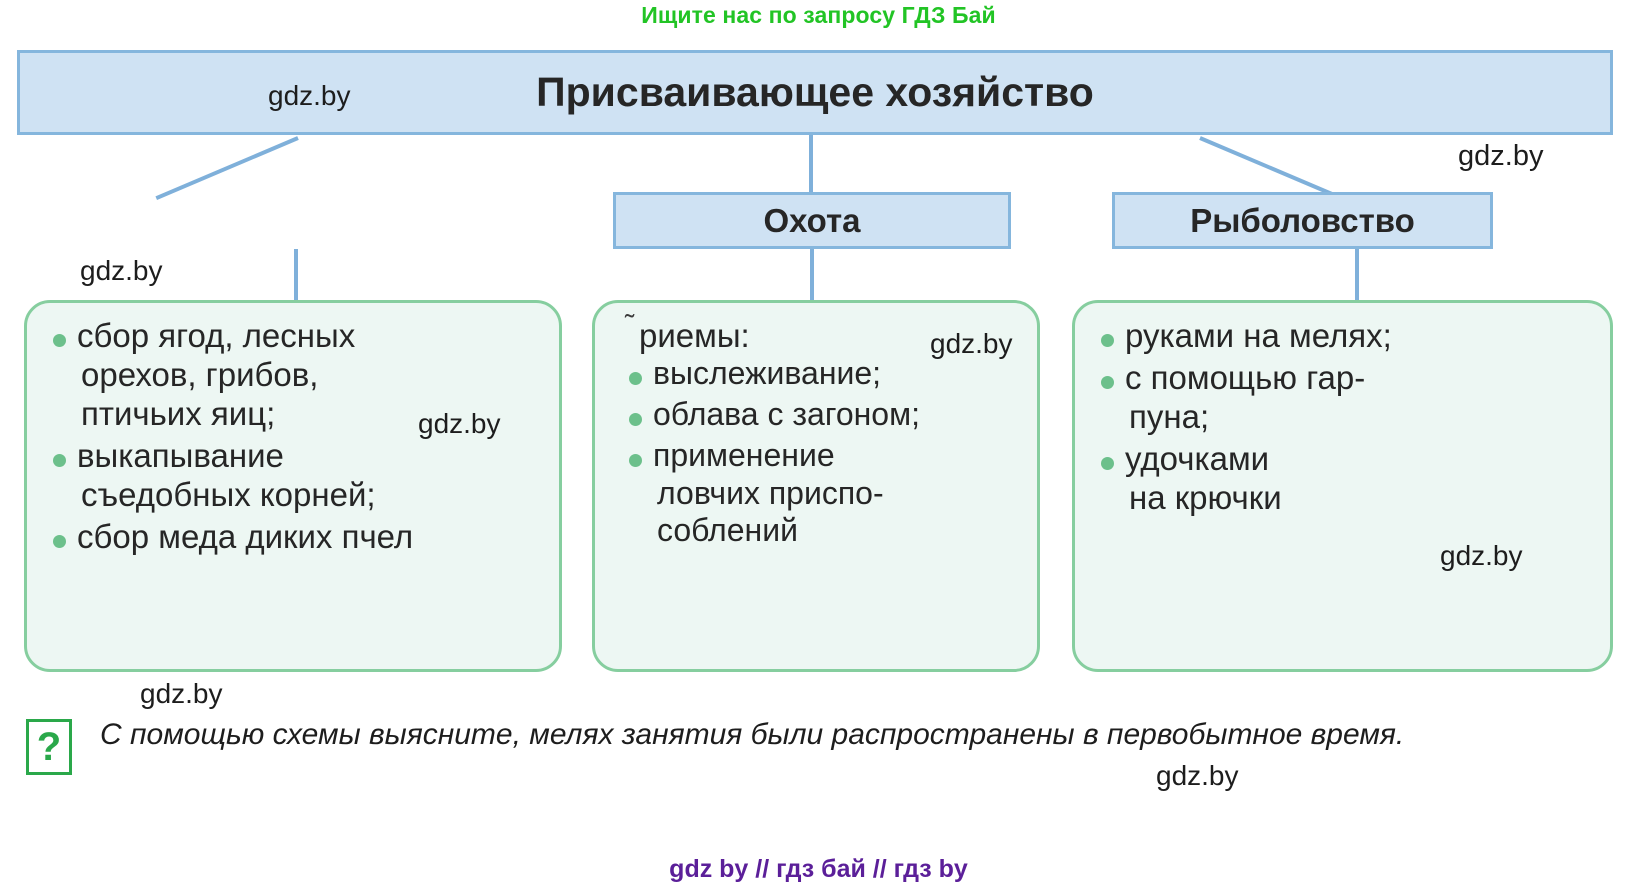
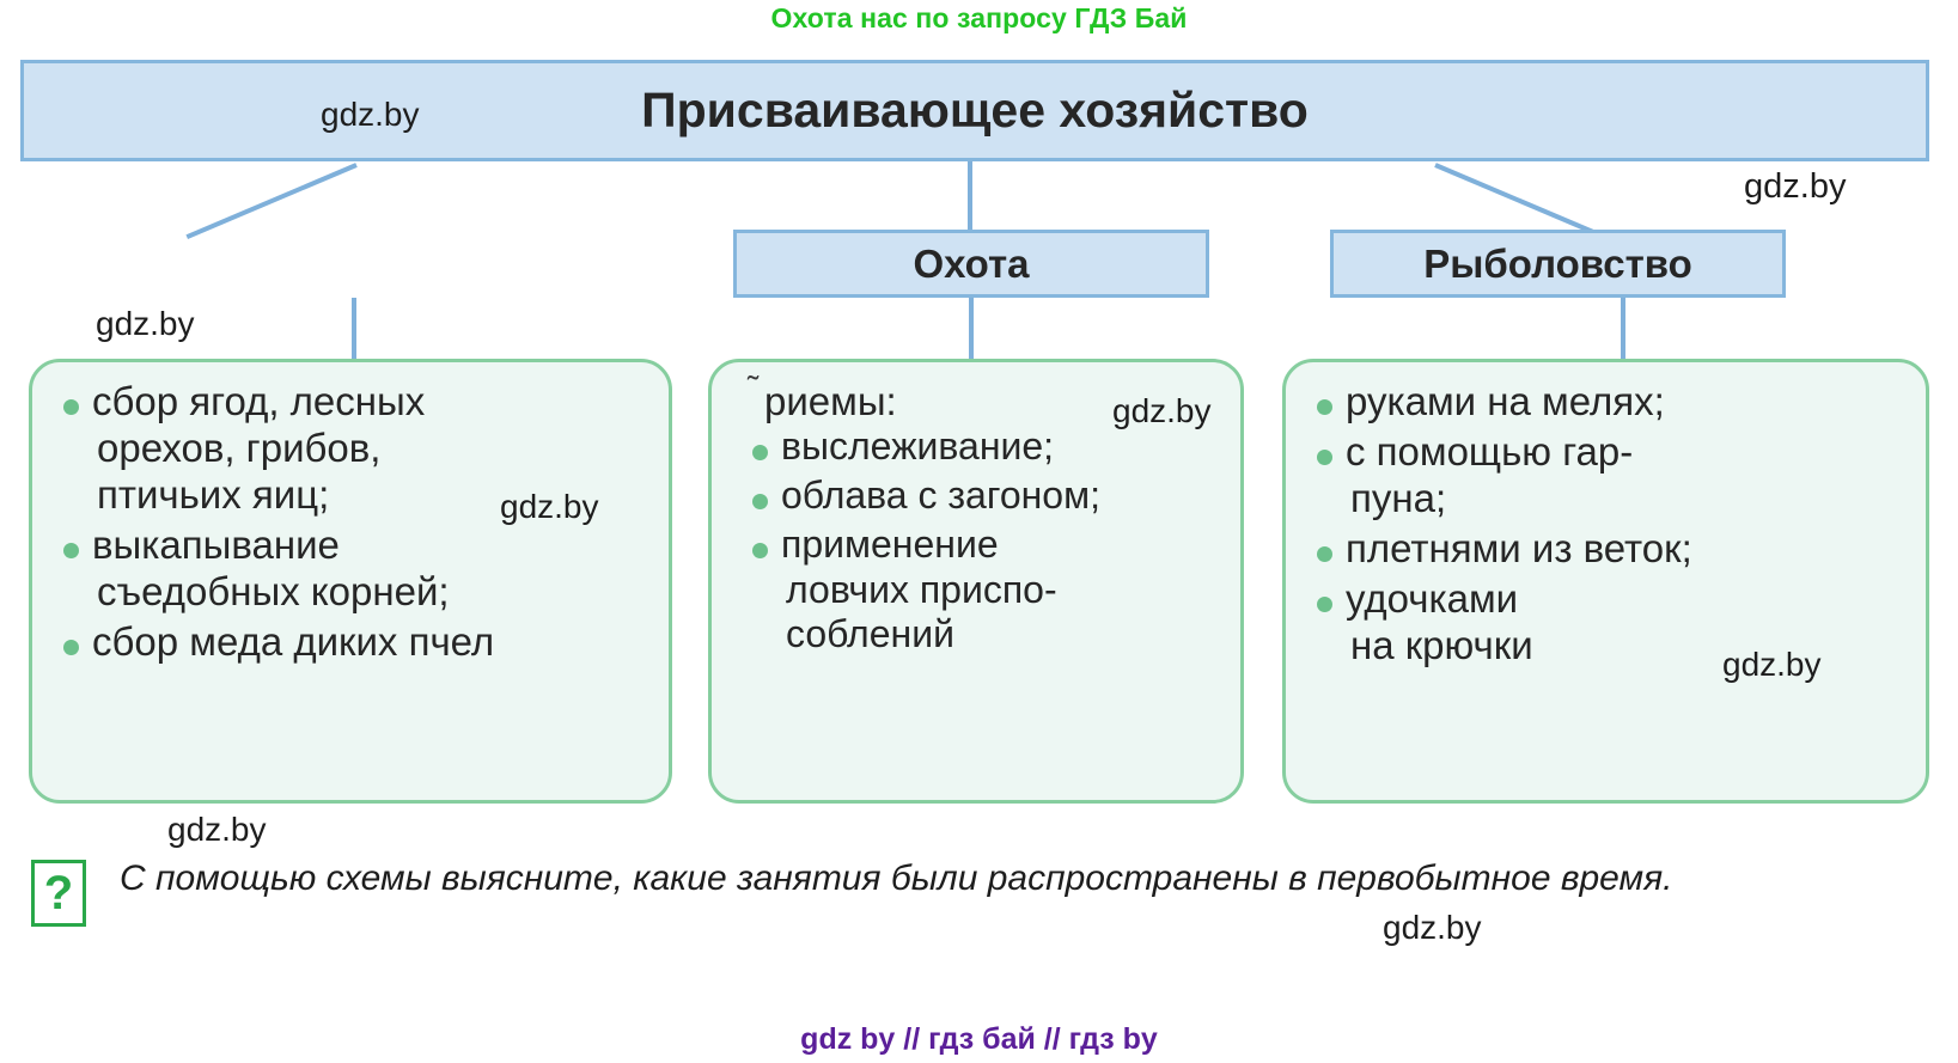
- Ищите нас по запросу ГДЗ Бай
+ Охота нас по запросу ГДЗ Бай
  Присваивающее хозяйство
  Охота
  Рыболовство
  сбор ягод, лесных
  орехов, грибов,
  птичьих яиц;
  выкапывание
  съедобных корней;
  сбор меда диких пчел
  ˜
  риемы:
  выслеживание;
  облава с загоном;
  применение
  ловчих приспо-
  соблений
  руками на мелях;
  с помощью гар-
  пуна;
+ плетнями из веток;
  удочками
  на крючки
  gdz.by
  gdz.by
  gdz.by
  gdz.by
  gdz.by
  gdz.by
  gdz.by
  gdz.by
  ?
- С помощью схемы выясните, мелях занятия были распространены в первобытное время.
+ С помощью схемы выясните, какие занятия были распространены в первобытное время.
  gdz by // гдз бай // гдз by
